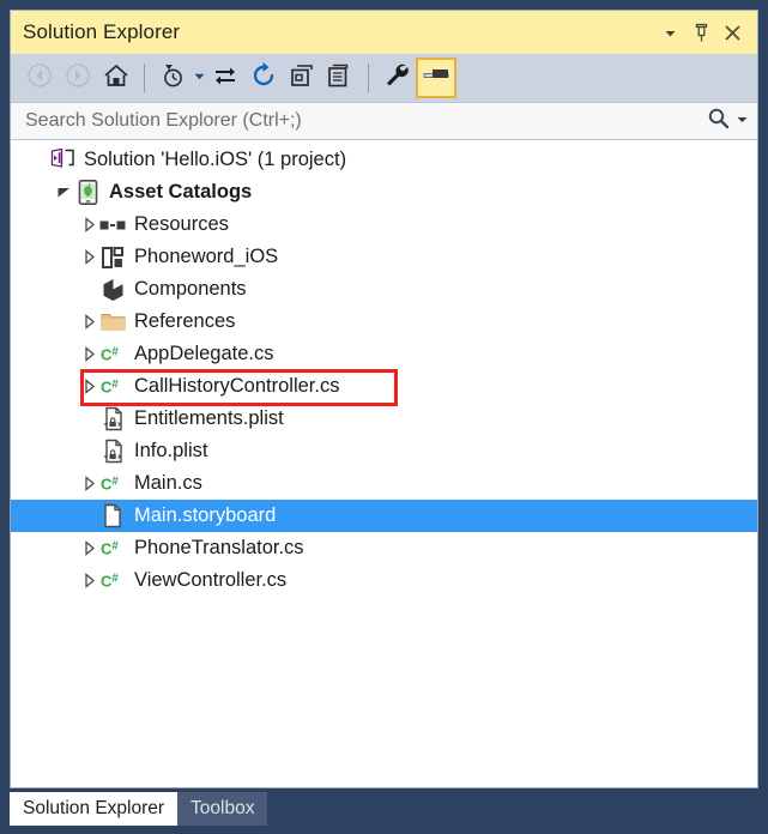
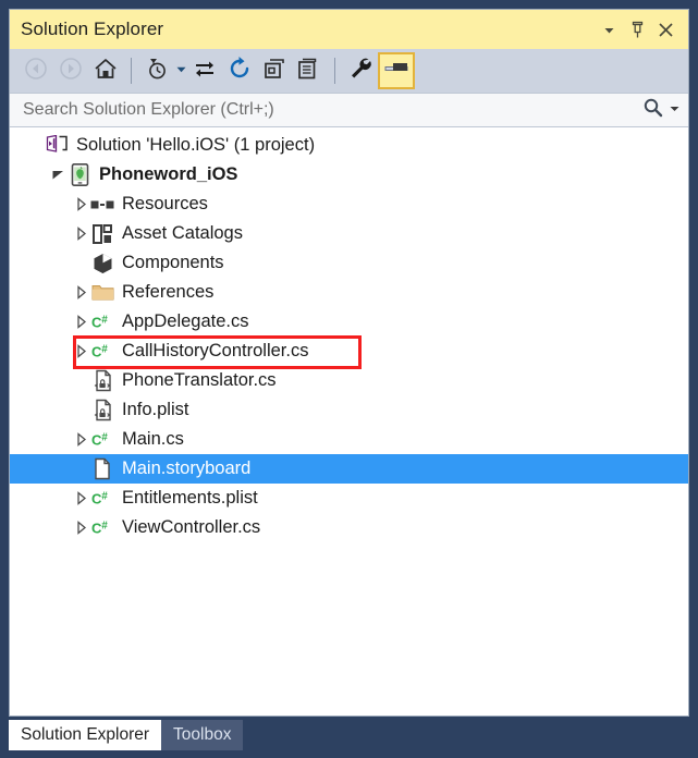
  Solution Explorer
  Search Solution Explorer (Ctrl+;)
  Solution 'Hello.iOS' (1 project)
- Asset Catalogs
+ Phoneword_iOS
  Resources
- Phoneword_iOS
+ Asset Catalogs
  Components
  References
  C
  #
  AppDelegate.cs
  C
  #
  CallHistoryController.cs
- Entitlements.plist
+ PhoneTranslator.cs
  Info.plist
  C
  #
  Main.cs
  Main.storyboard
  C
  #
- PhoneTranslator.cs
+ Entitlements.plist
  C
  #
  ViewController.cs
  Solution Explorer
  Toolbox
